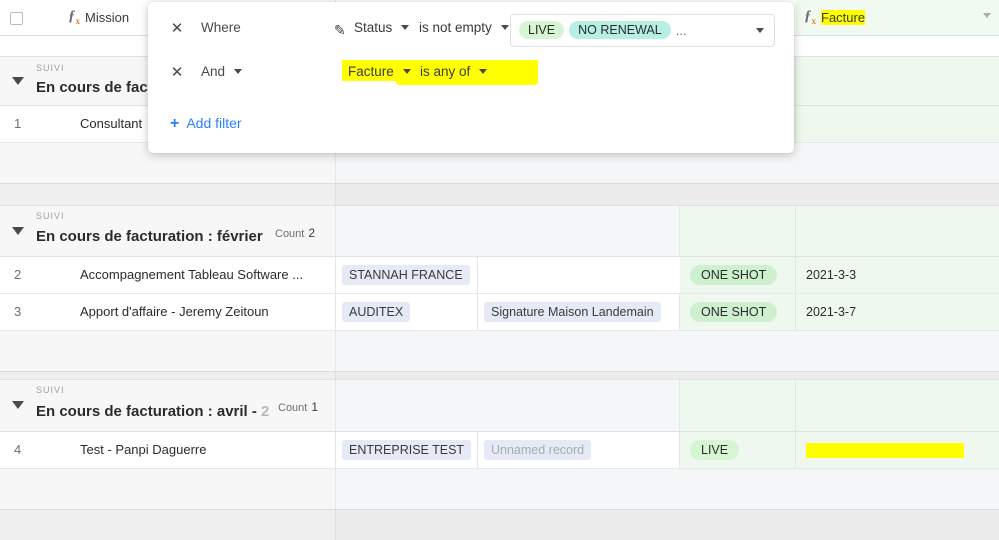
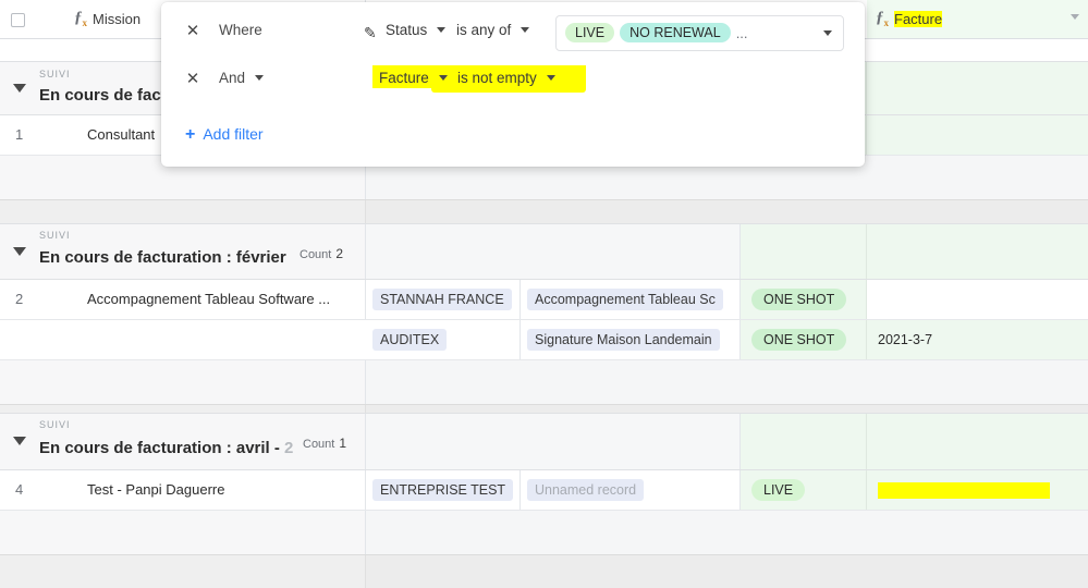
  ƒx
  Mission
  ƒx
  Facture
  SUIVI
  En cours de fac
  1
  Consultant
  SUIVI
  En cours de facturation : février
  Count 2
  2
  Accompagnement Tableau Software ...
  STANNAH FRANCE
+ Accompagnement Tableau Sc
  ONE SHOT
- 2021-3-3
- 3
- Apport d'affaire - Jeremy Zeitoun
  AUDITEX
  Signature Maison Landemain
  ONE SHOT
  2021-3-7
  SUIVI
  En cours de facturation : avril - 2
  Count 1
  4
  Test - Panpi Daguerre
  ENTREPRISE TEST
  Unnamed record
  LIVE
  ✕
  Where
  ✎
  Status
- is not empty
+ is any of
  LIVE
  NO RENEWAL
  ...
  ✕
  And
  Facture
- is any of
+ is not empty
  + Add filter
